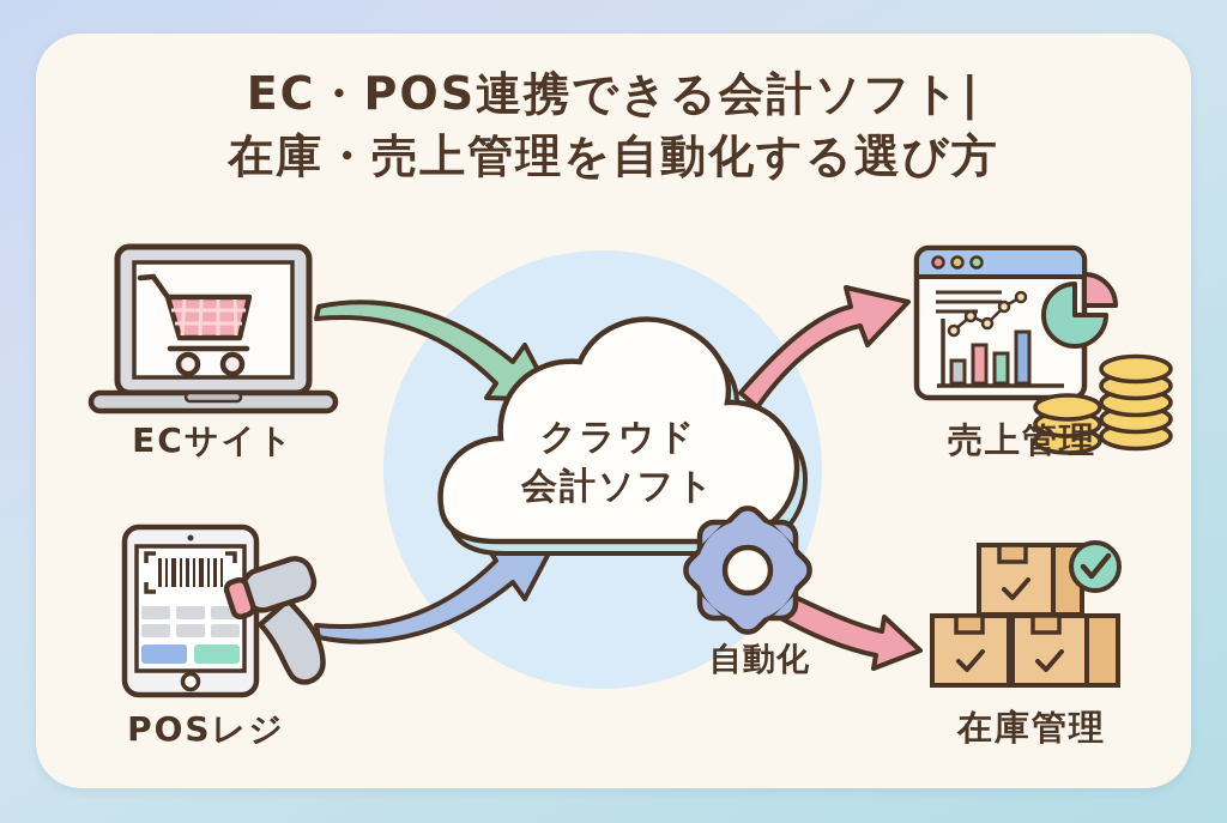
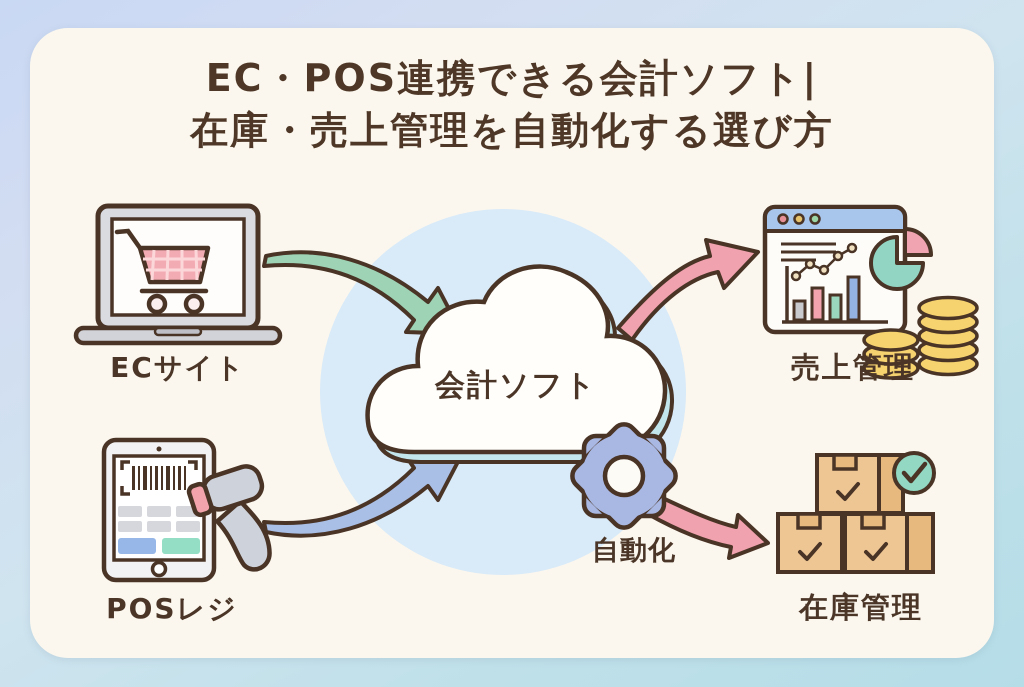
  EC・POS連携できる会計ソフト|
  在庫・売上管理を自動化する選び方
  ECサイト
  POSレジ
- クラウド
  会計ソフト
  自動化
  売上管理
  在庫管理
